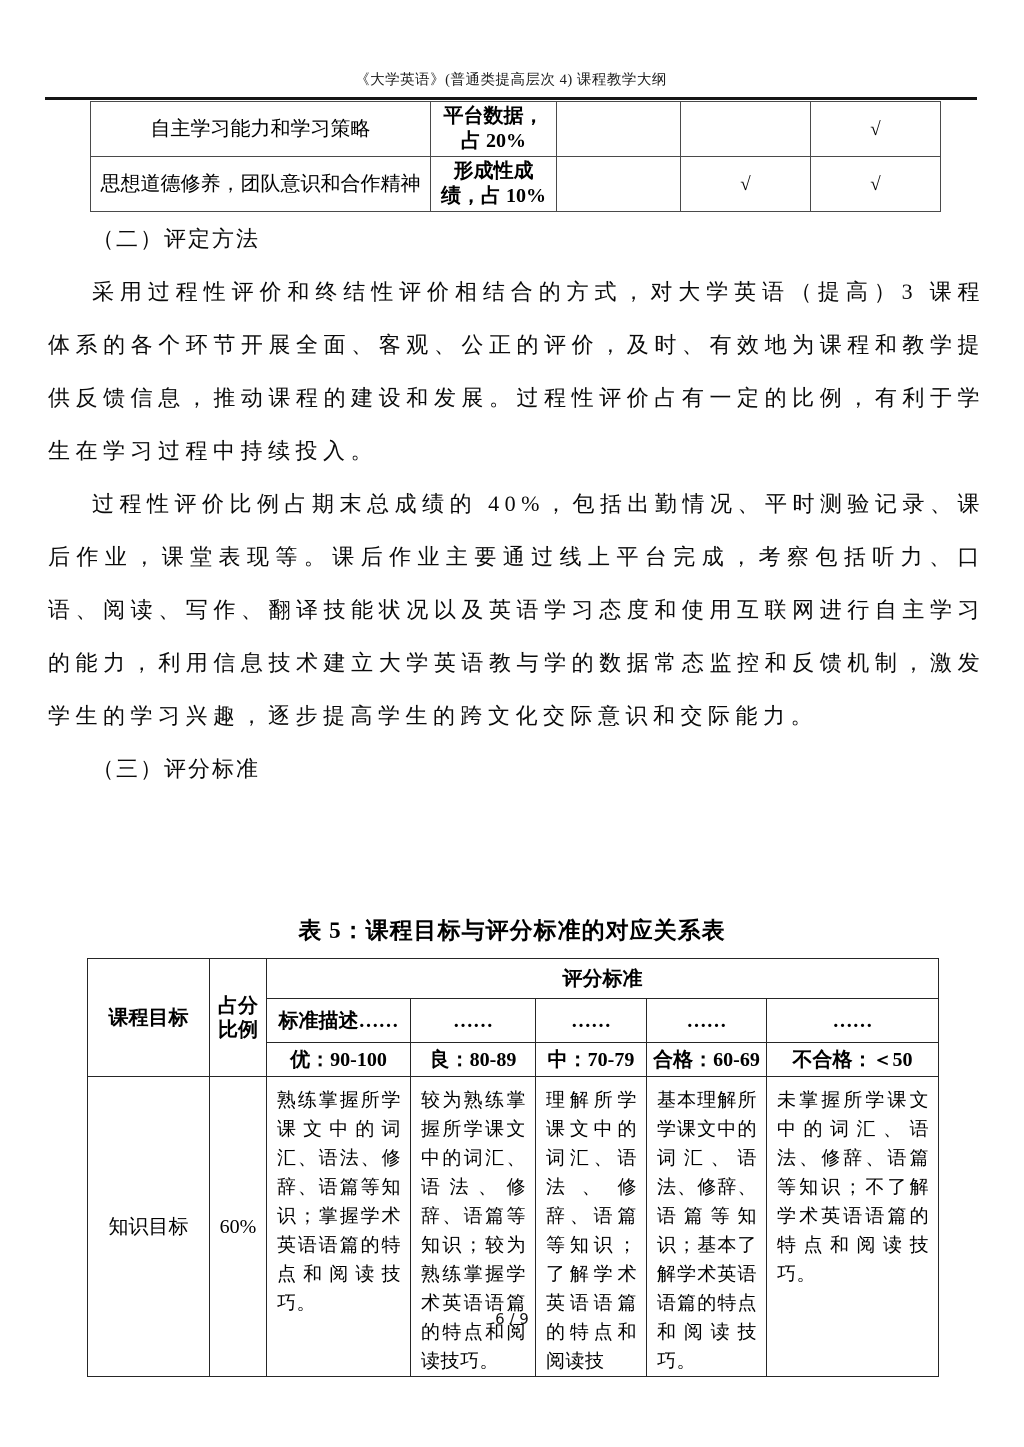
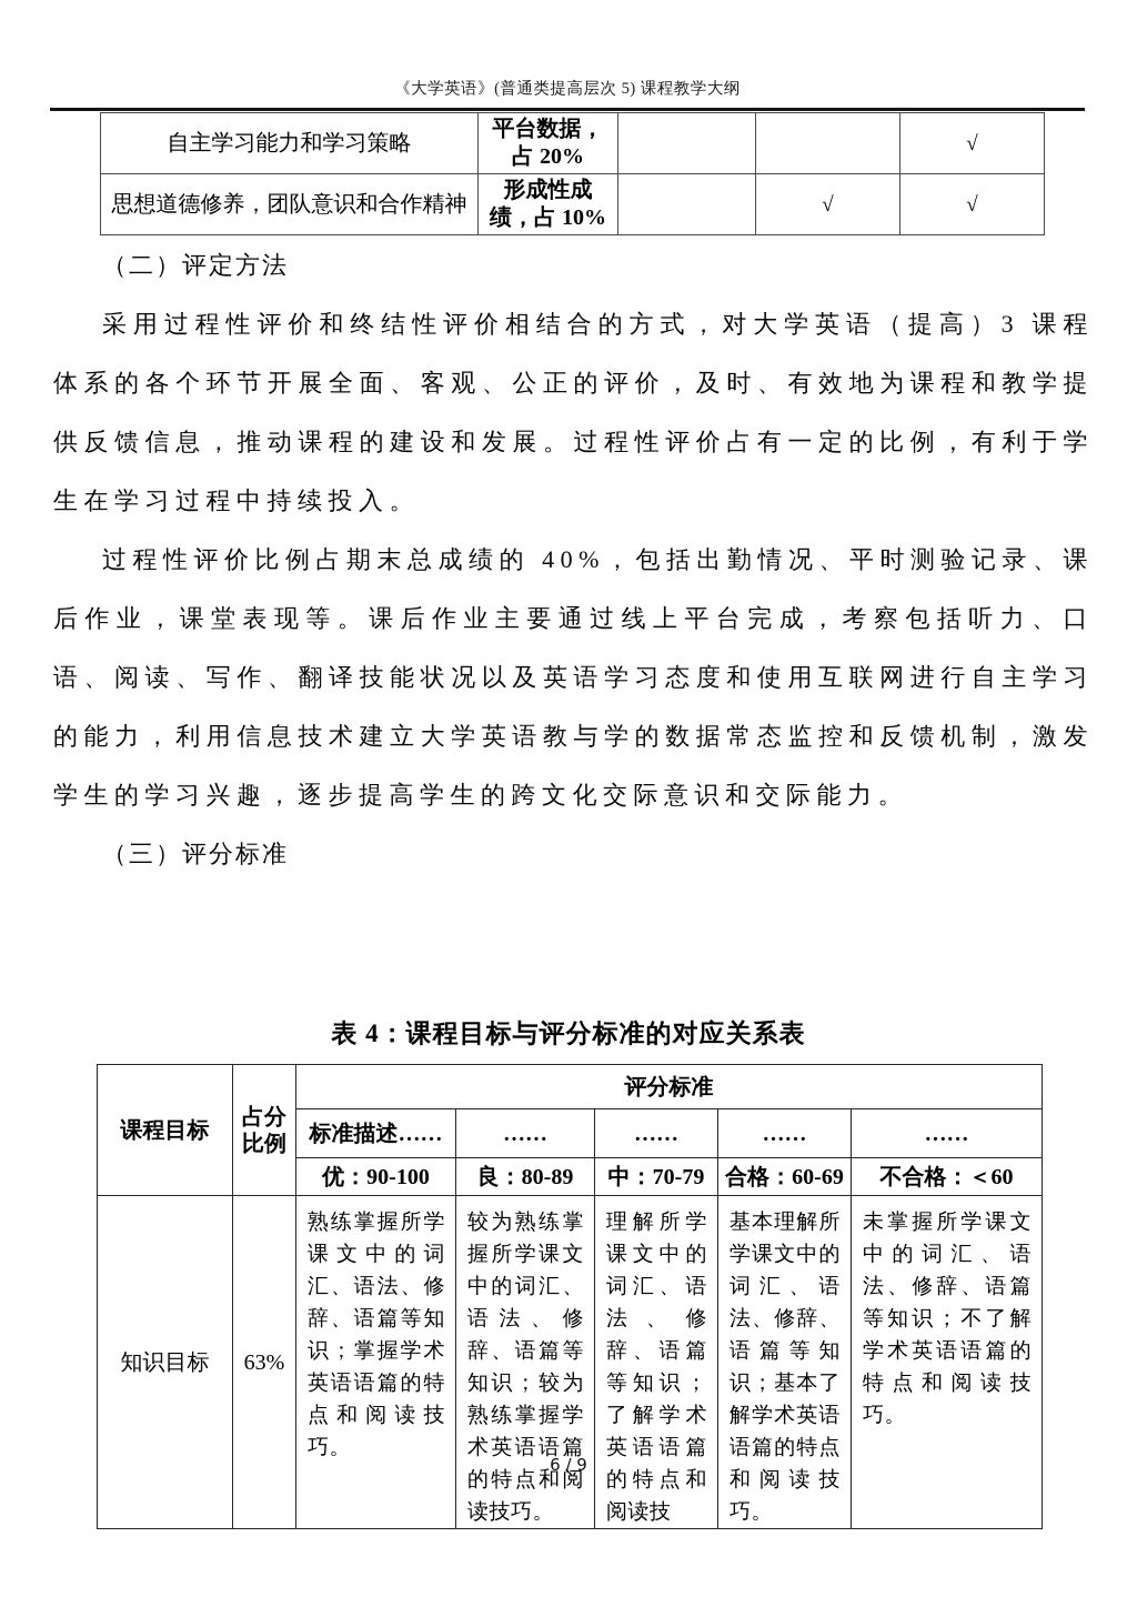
- 《大学英语》(普通类提高层次 4) 课程教学大纲
+ 《大学英语》(普通类提高层次 5) 课程教学大纲
  自主学习能力和学习策略	平台数据， 占 20%			√
  思想道德修养，团队意识和合作精神	形成性成 绩，占 10%		√	√
  （二）评定方法
  采用过程性评价和终结性评价相结合的方式，对大学英语（提高）3 课程体系的各个环节开展全面、客观、公正的评价，及时、有效地为课程和教学提供反馈信息，推动课程的建设和发展。过程性评价占有一定的比例，有利于学生在学习过程中持续投入。
  过程性评价比例占期末总成绩的 40%，包括出勤情况、平时测验记录、课后作业，课堂表现等。课后作业主要通过线上平台完成，考察包括听力、口语、阅读、写作、翻译技能状况以及英语学习态度和使用互联网进行自主学习的能力，利用信息技术建立大学英语教与学的数据常态监控和反馈机制，激发学生的学习兴趣，逐步提高学生的跨文化交际意识和交际能力。
  （三）评分标准
- 表 5：课程目标与评分标准的对应关系表
+ 表 4：课程目标与评分标准的对应关系表
  课程目标	占分 比例	评分标准
  标准描述……	……	……	……	……
- 优：90-100	良：80-89	中：70-79	合格：60-69	不合格：＜50
+ 优：90-100	良：80-89	中：70-79	合格：60-69	不合格：＜60
- 知识目标	60%	熟练掌握所学课文中的词汇、语法、修辞、语篇等知识；掌握学术英语语篇的特点和阅读技巧。	较为熟练掌握所学课文中的词汇、语法、修辞、语篇等知识；较为熟练掌握学术英语语篇的特点和阅读技巧。	理解所学课文中的词汇、语法、修辞、语篇等知识；了解学术英语语篇的特点和阅读技	基本理解所学课文中的词汇、语法、修辞、语篇等知识；基本了解学术英语语篇的特点和阅读技巧。	未掌握所学课文中的词汇、语法、修辞、语篇等知识；不了解学术英语语篇的特点和阅读技巧。
+ 知识目标	63%	熟练掌握所学课文中的词汇、语法、修辞、语篇等知识；掌握学术英语语篇的特点和阅读技巧。	较为熟练掌握所学课文中的词汇、语法、修辞、语篇等知识；较为熟练掌握学术英语语篇的特点和阅读技巧。	理解所学课文中的词汇、语法、修辞、语篇等知识；了解学术英语语篇的特点和阅读技	基本理解所学课文中的词汇、语法、修辞、语篇等知识；基本了解学术英语语篇的特点和阅读技巧。	未掌握所学课文中的词汇、语法、修辞、语篇等知识；不了解学术英语语篇的特点和阅读技巧。
  6 / 9
